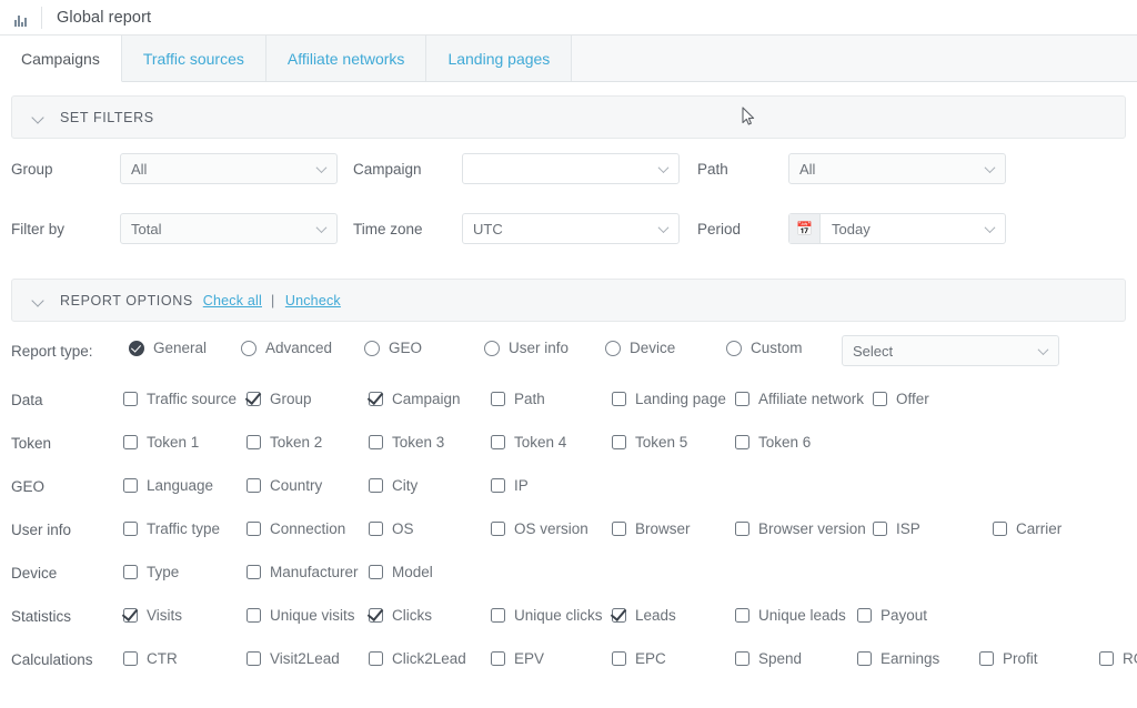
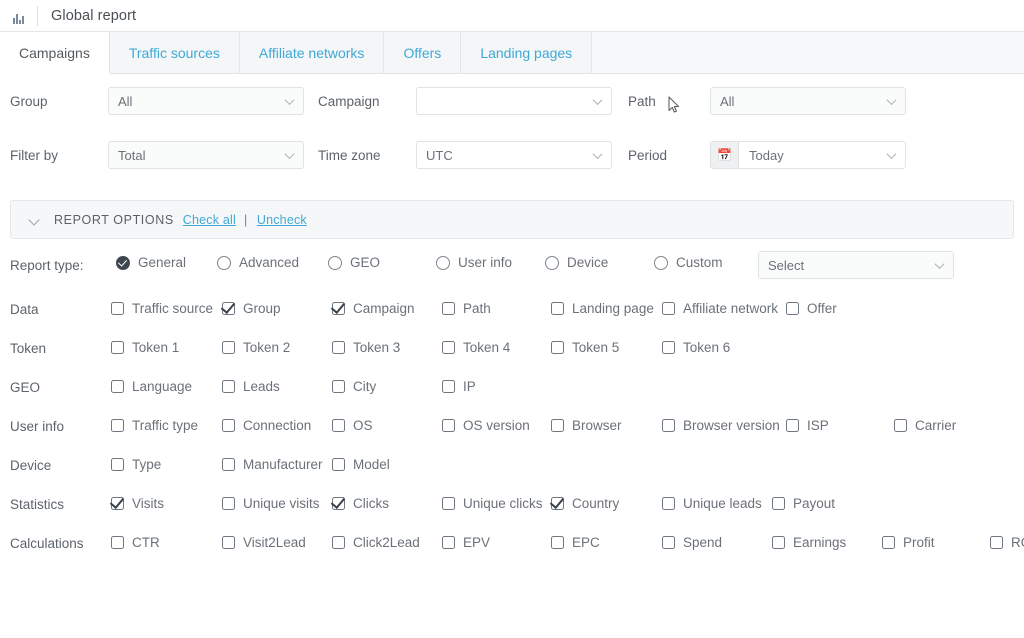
  Global report
  Campaigns
  Traffic sources
  Affiliate networks
+ Offers
  Landing pages
- SET FILTERS
  Group
  All
  Campaign
  Path
  All
  Filter by
  Total
  Time zone
  UTC
  Period
  📅
  Today
  REPORT OPTIONS
  Check all
  |
  Uncheck
  Report type:
  General
  Advanced
  GEO
  User info
  Device
  Custom
  Select
  Data
  Traffic source
  Group
  Campaign
  Path
  Landing page
  Affiliate network
  Offer
  Token
  Token 1
  Token 2
  Token 3
  Token 4
  Token 5
  Token 6
  GEO
  Language
- Country
+ Leads
  City
  IP
  User info
  Traffic type
  Connection
  OS
  OS version
  Browser
  Browser version
  ISP
  Carrier
  Device
  Type
  Manufacturer
  Model
  Statistics
  Visits
  Unique visits
  Clicks
  Unique clicks
- Leads
+ Country
  Unique leads
  Payout
  Calculations
  CTR
  Visit2Lead
  Click2Lead
  EPV
  EPC
  Spend
  Earnings
  Profit
